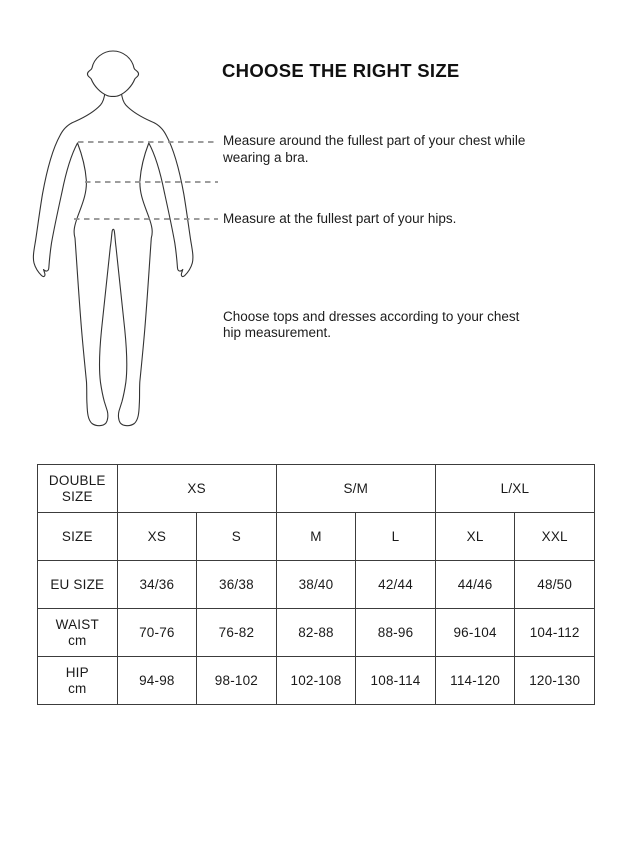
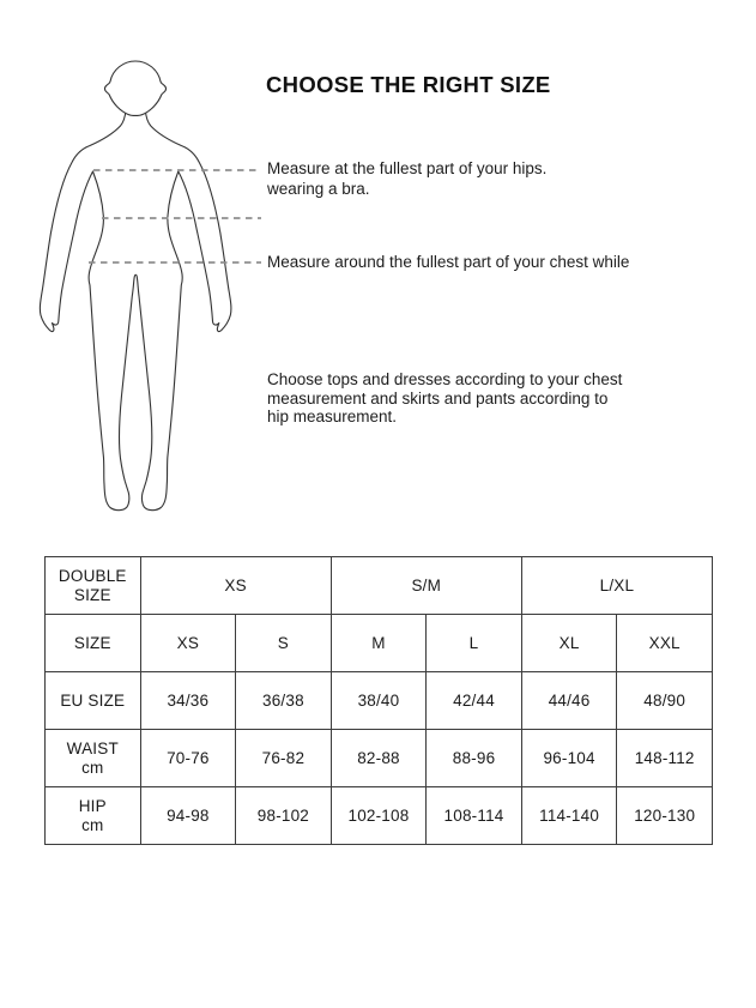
  CHOOSE THE RIGHT SIZE
- Measure around the fullest part of your chest while
+ Measure at the fullest part of your hips.
  wearing a bra.
- Measure at the fullest part of your hips.
+ Measure around the fullest part of your chest while
  Choose tops and dresses according to your chest
+ measurement and skirts and pants according to
  hip measurement.
  DOUBLE SIZE	XS	S/M	L/XL
  SIZE	XS	S	M	L	XL	XXL
- EU SIZE	34/36	36/38	38/40	42/44	44/46	48/50
+ EU SIZE	34/36	36/38	38/40	42/44	44/46	48/90
- WAIST cm	70-76	76-82	82-88	88-96	96-104	104-112
+ WAIST cm	70-76	76-82	82-88	88-96	96-104	148-112
- HIP cm	94-98	98-102	102-108	108-114	114-120	120-130
+ HIP cm	94-98	98-102	102-108	108-114	114-140	120-130
